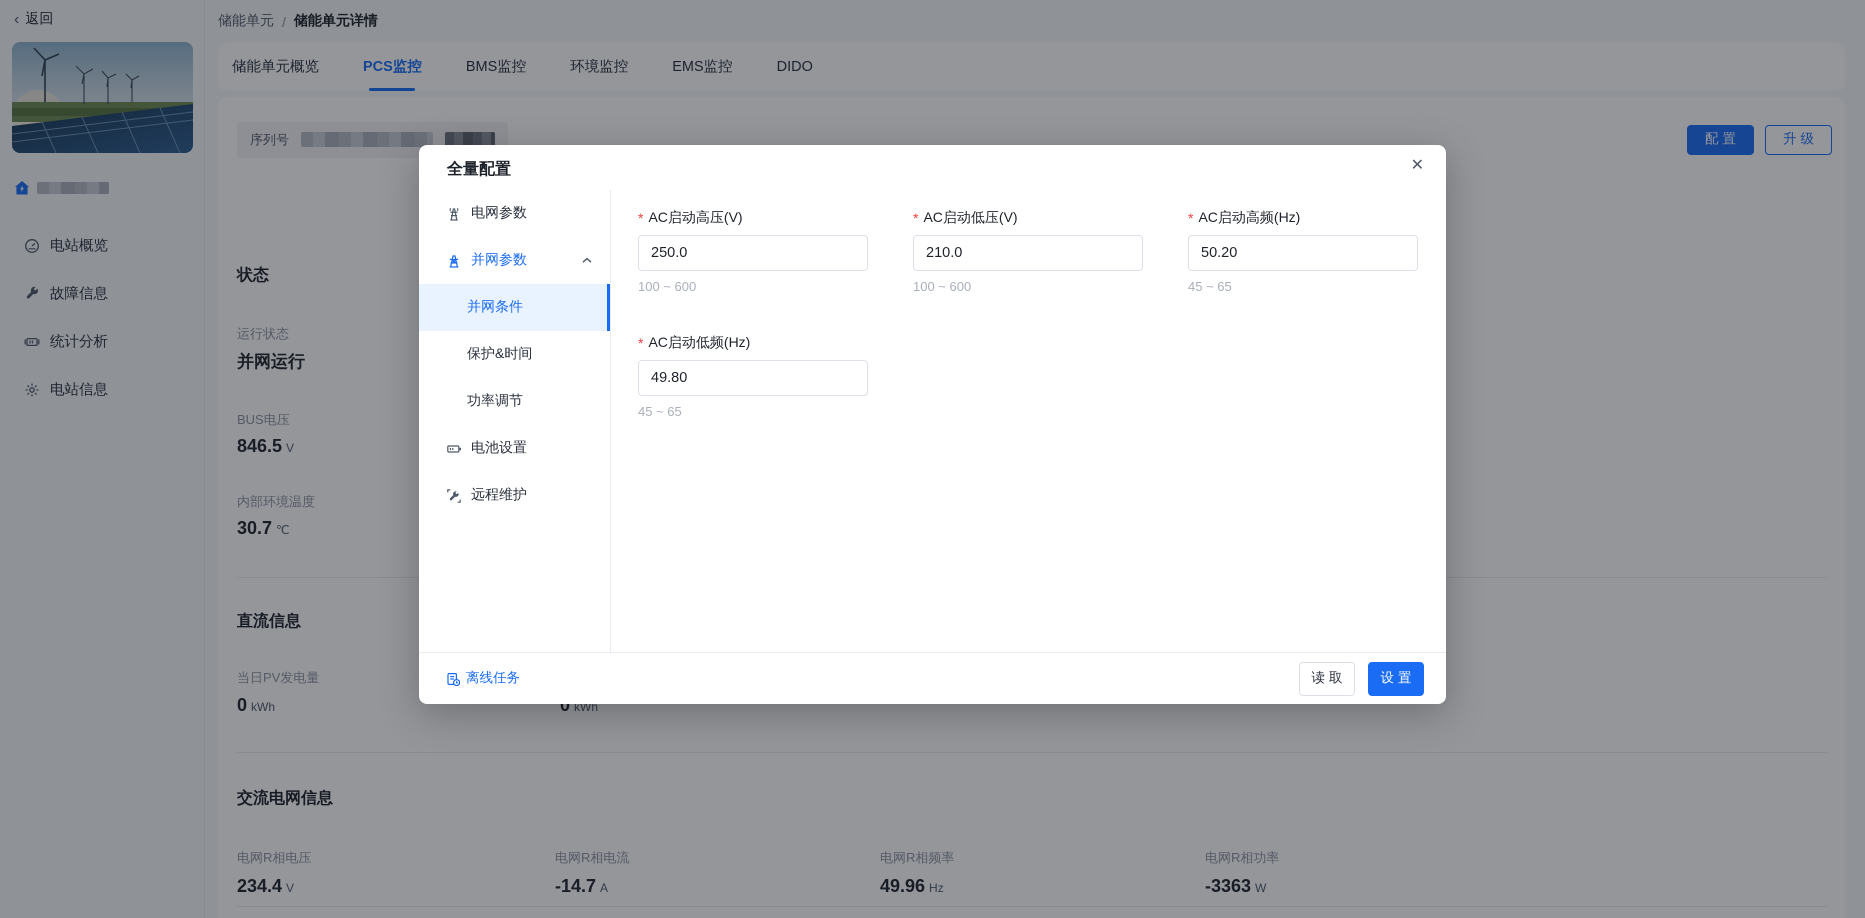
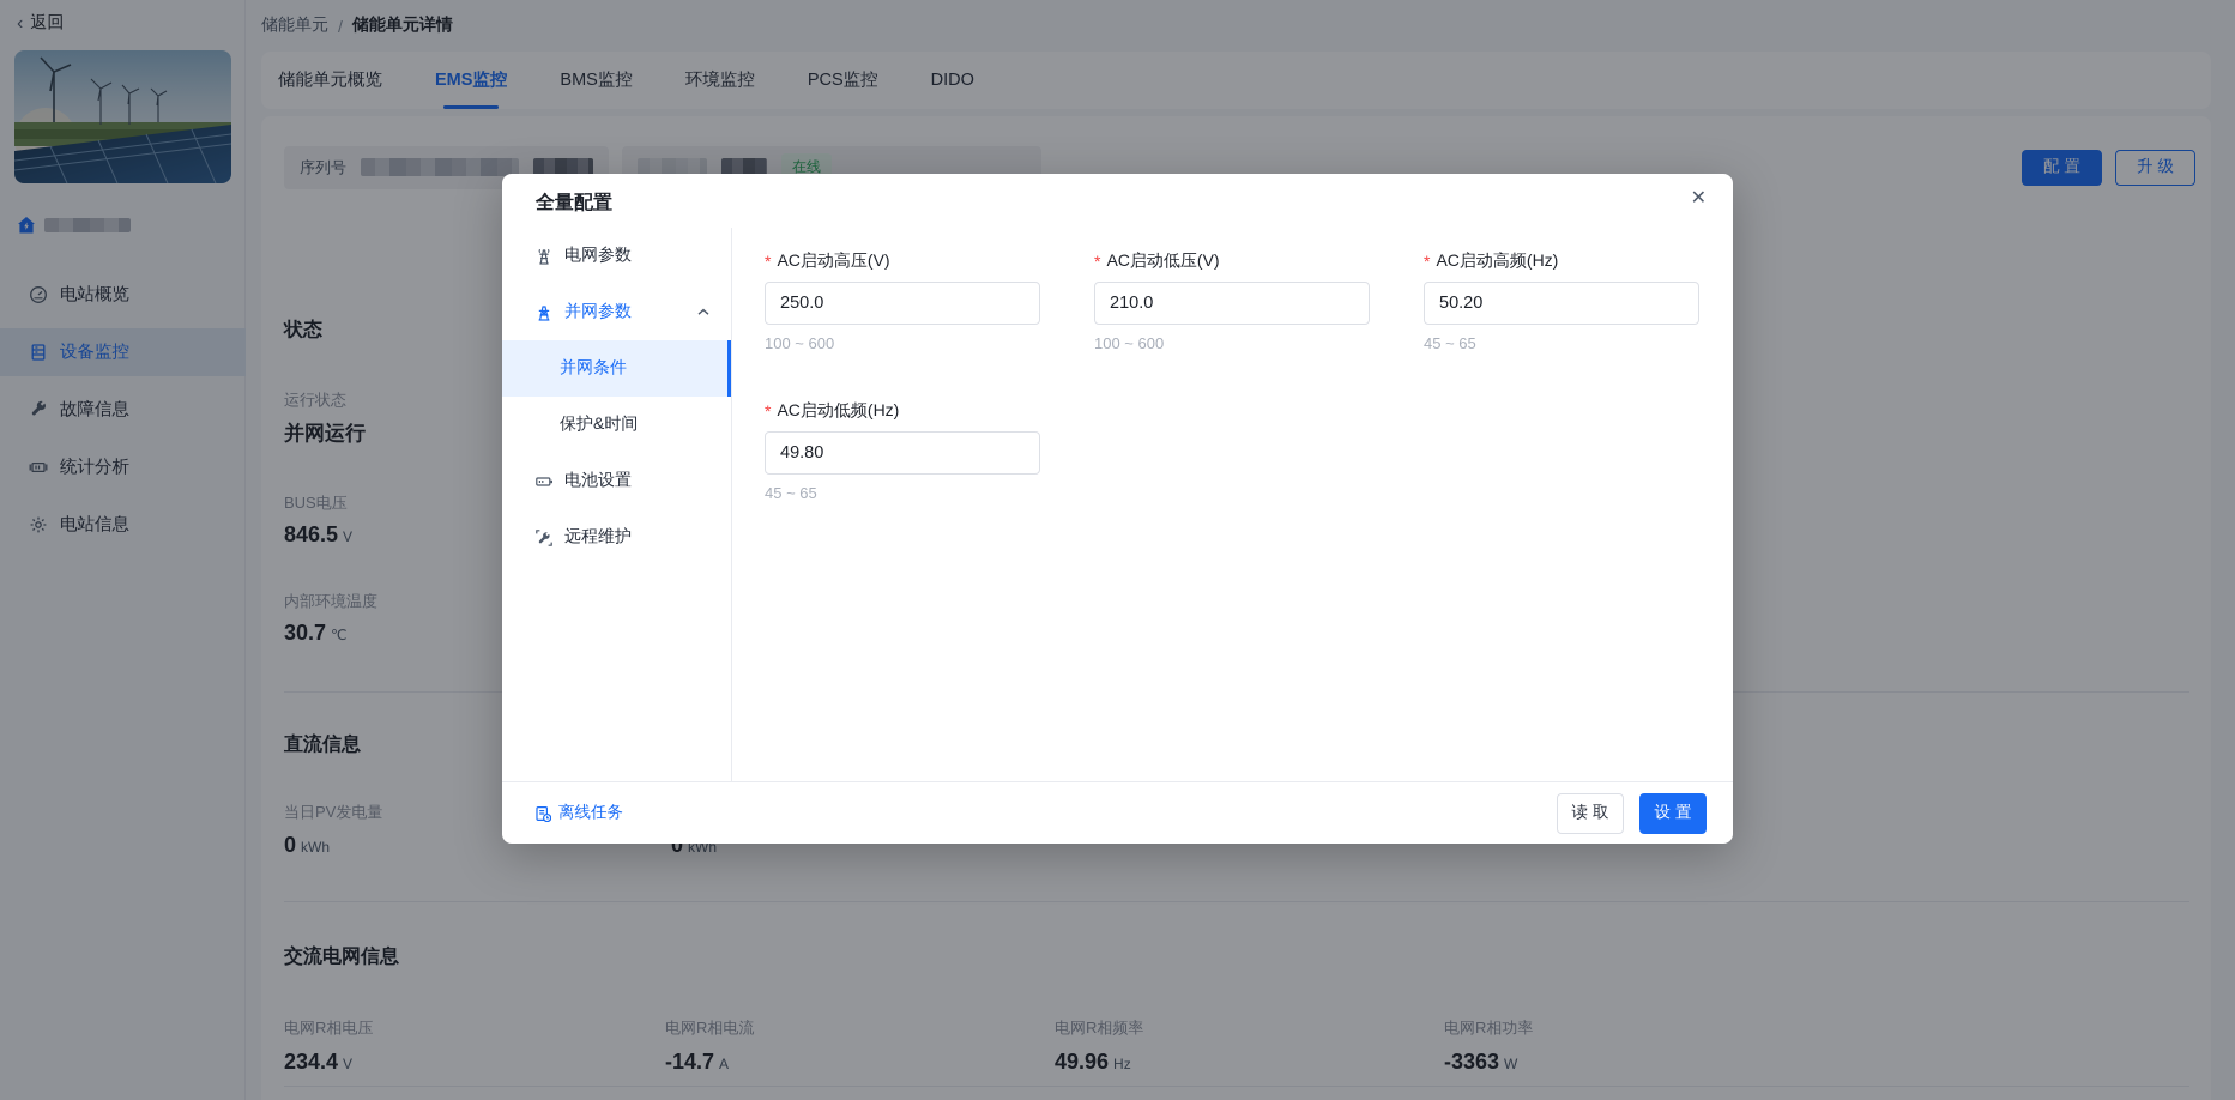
  ‹
  返回
  电站概览
+ 设备监控
  故障信息
  统计分析
  电站信息
  储能单元
  /
  储能单元详情
  储能单元概览
- PCS监控
+ EMS监控
  BMS监控
  环境监控
- EMS监控
+ PCS监控
  DIDO
  序列号
+ 在线
  配置
  升级
  状态
  运行状态
  并网运行
  BUS电压
  846.5 V
  内部环境温度
  30.7 ℃
  直流信息
  当日PV发电量
  0 kWh
  0 kWh
  交流电网信息
  电网R相电压
  234.4 V
  电网R相电流
  -14.7 A
  电网R相频率
  49.96 Hz
  电网R相功率
  -3363 W
  全量配置
  ✕
  电网参数
  并网参数
  并网条件
  保护&时间
- 功率调节
  电池设置
  远程维护
  *
  AC启动高压(V)
  250.0
  100 ~ 600
  *
  AC启动低压(V)
  210.0
  100 ~ 600
  *
  AC启动高频(Hz)
  50.20
  45 ~ 65
  *
  AC启动低频(Hz)
  49.80
  45 ~ 65
  离线任务
  读取
  设置
